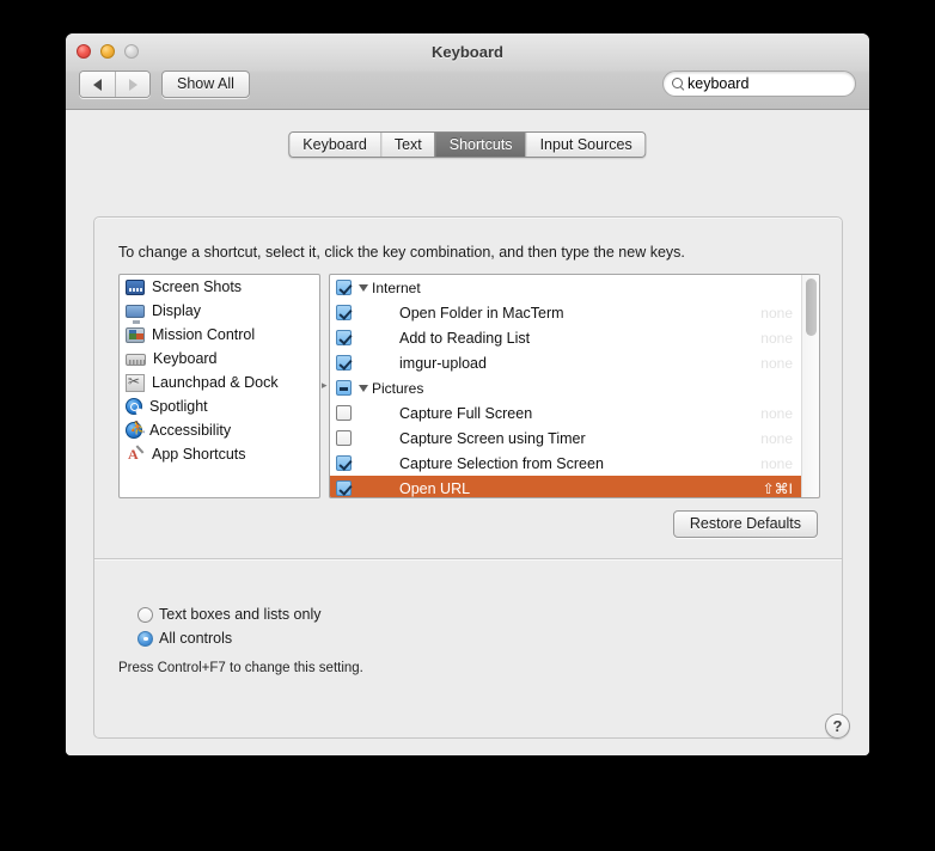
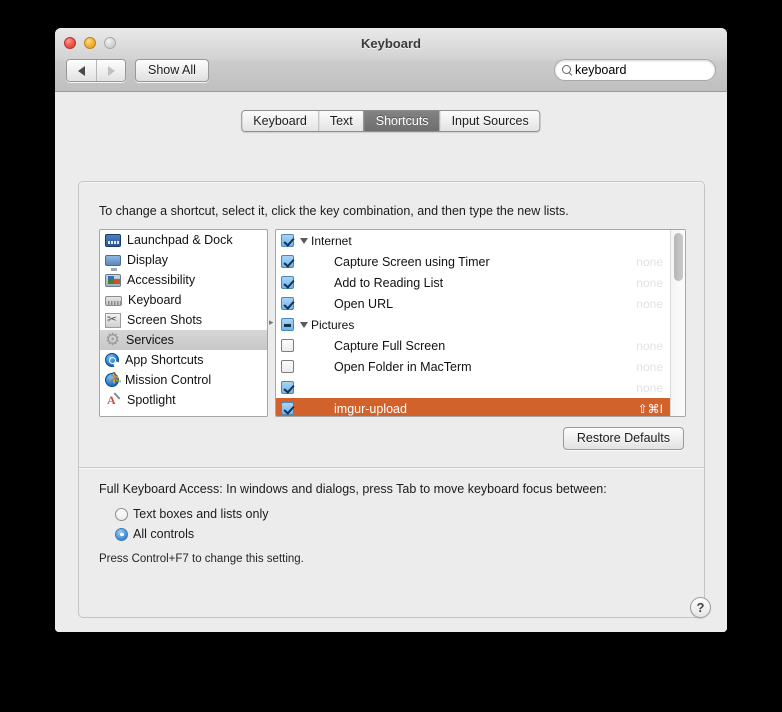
  Keyboard
  Show All
  keyboard
  Keyboard
  Text
  Shortcuts
  Input Sources
- To change a shortcut, select it, click the key combination, and then type the new keys.
+ To change a shortcut, select it, click the key combination, and then type the new lists.
- Screen Shots
+ Launchpad & Dock
  Display
- Mission Control
+ Accessibility
  Keyboard
- Launchpad & Dock
+ Screen Shots
+ Services
- Spotlight
+ App Shortcuts
- Accessibility
+ Mission Control
- App Shortcuts
+ Spotlight
  ▸
  Internet
- Open Folder in MacTerm
+ Capture Screen using Timer
  none
  Add to Reading List
  none
- imgur-upload
+ Open URL
  none
  Pictures
  Capture Full Screen
  none
- Capture Screen using Timer
+ Open Folder in MacTerm
  none
- Capture Selection from Screen
  none
- Open URL
+ imgur-upload
  ⇧⌘I
  Restore Defaults
+ Full Keyboard Access: In windows and dialogs, press Tab to move keyboard focus between:
  Text boxes and lists only
  All controls
  Press Control+F7 to change this setting.
  ?
